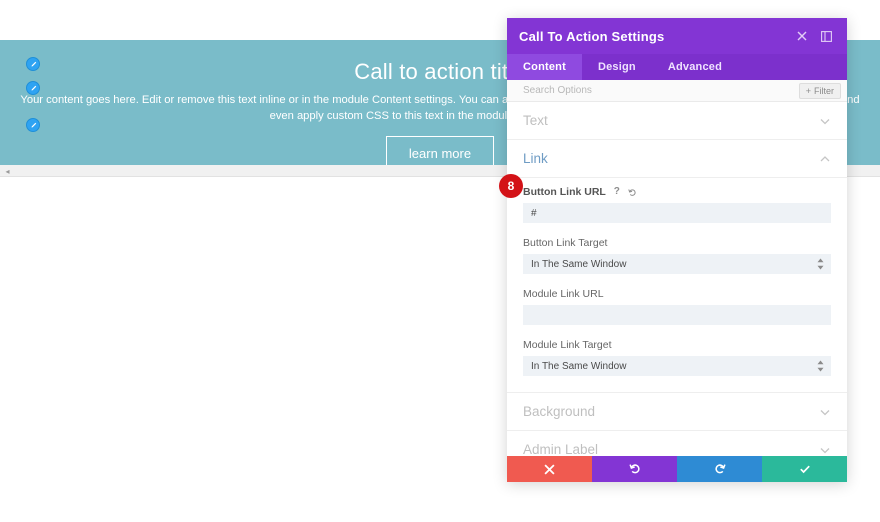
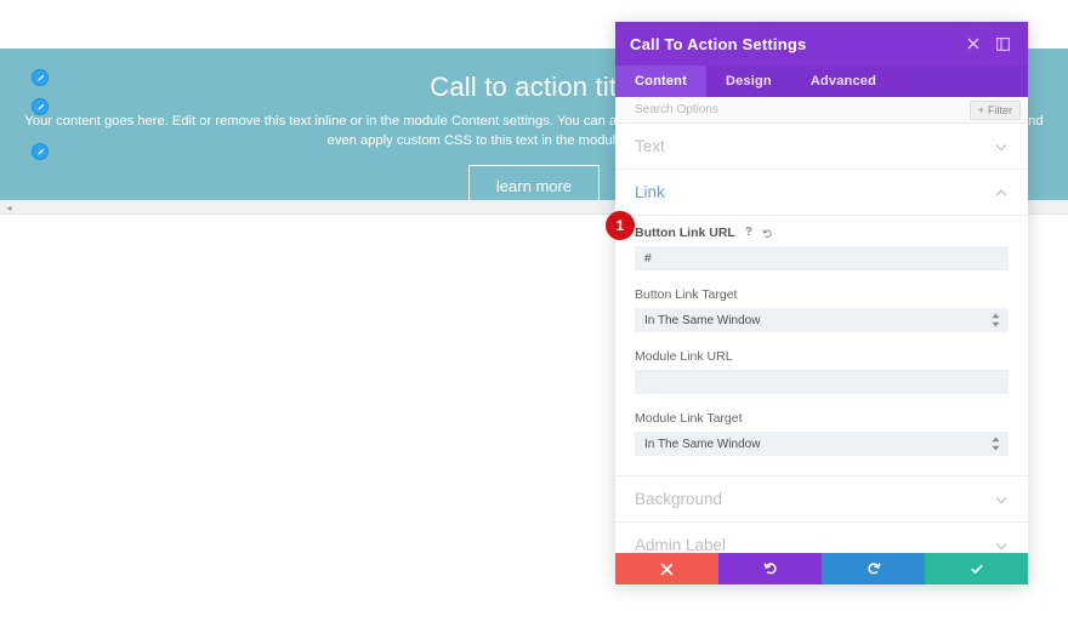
  Call to action tit
  learn more
  ◂
  Call To Action Settings
  Content
  Design
  Advanced
  Search Options
  +
  Filter
  Text
  Link
  Button Link URL
  ?
  #
  Button Link Target
  In The Same Window
  Module Link URL
  Module Link Target
  In The Same Window
  Background
  Admin Label
- 8
+ 1
